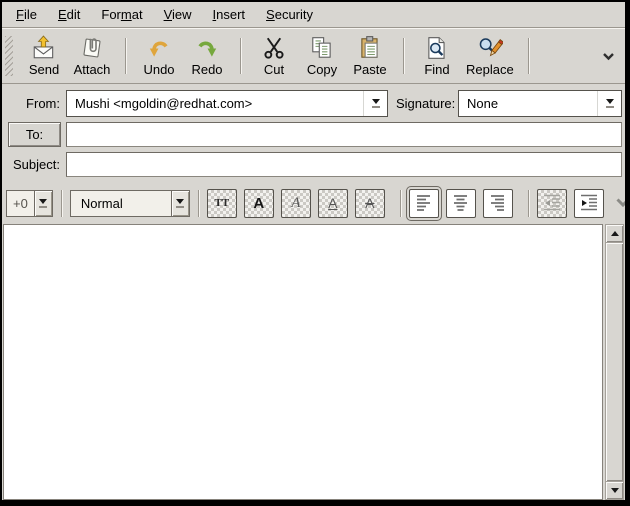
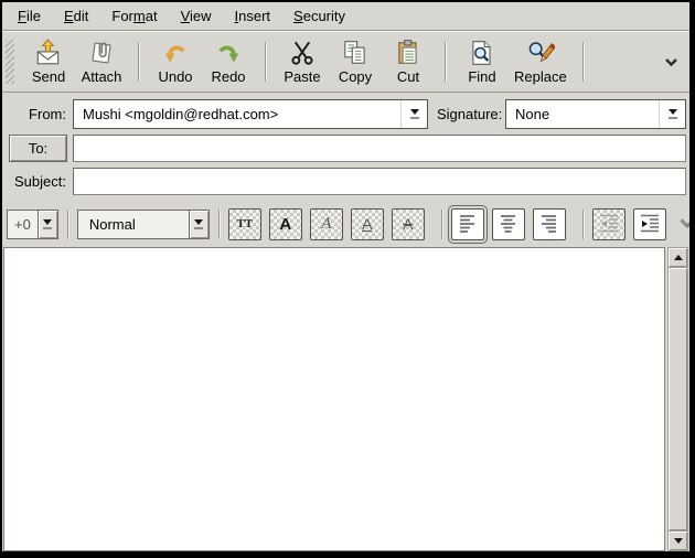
  File
  Edit
  Format
  View
  Insert
  Security
  Send
  Attach
  Undo
  Redo
- Cut
+ Paste
  Copy
- Paste
+ Cut
  Find
  Replace
  From:
  Mushi <mgoldin@redhat.com>
  Signature:
  None
  To:
  Subject:
  +0
  Normal
  TT
  A
  A
  A
  A
